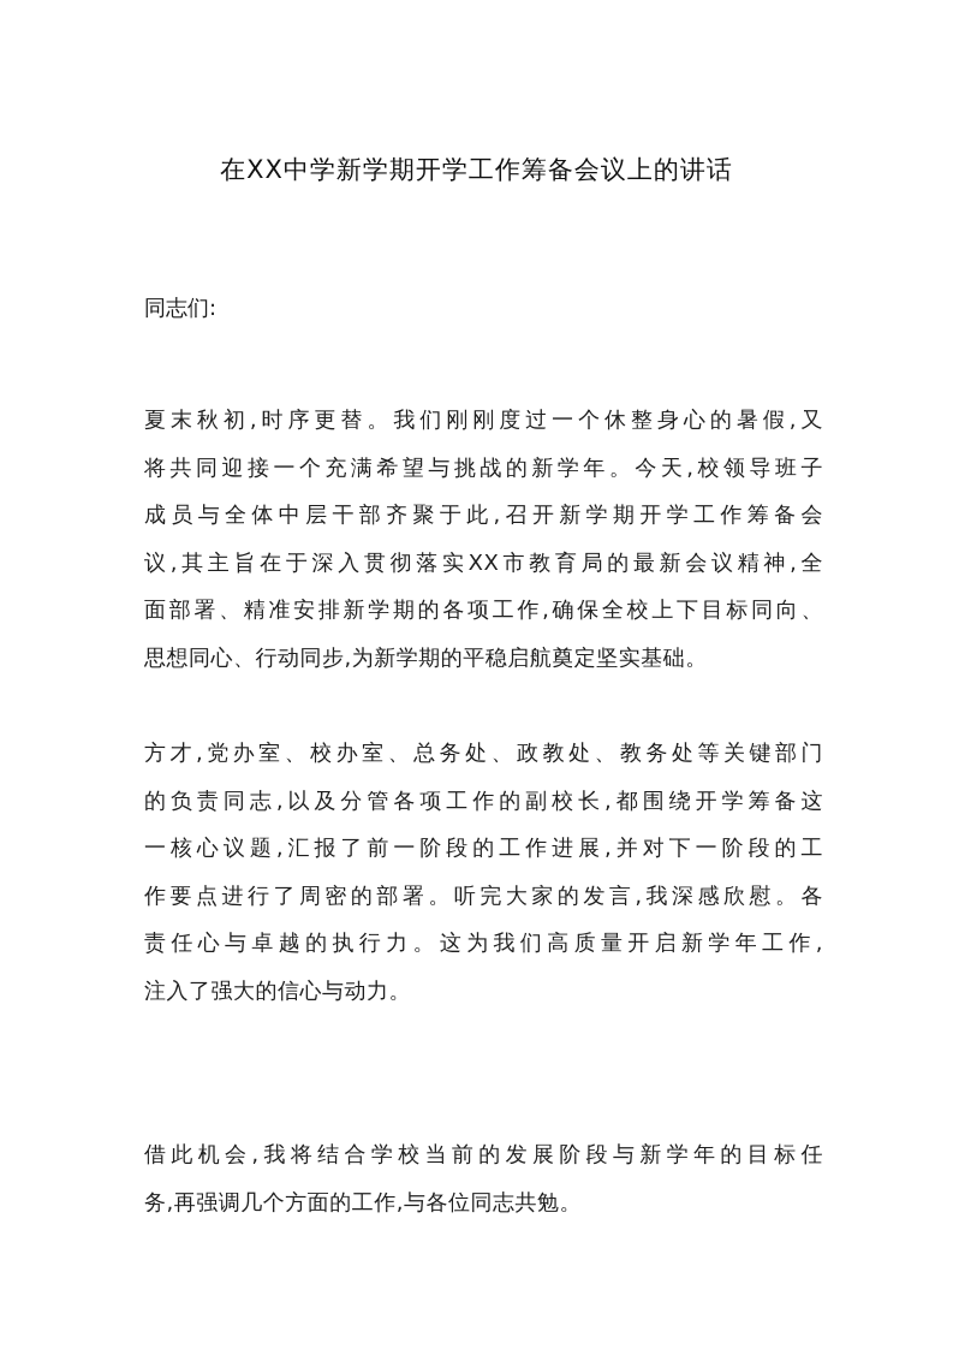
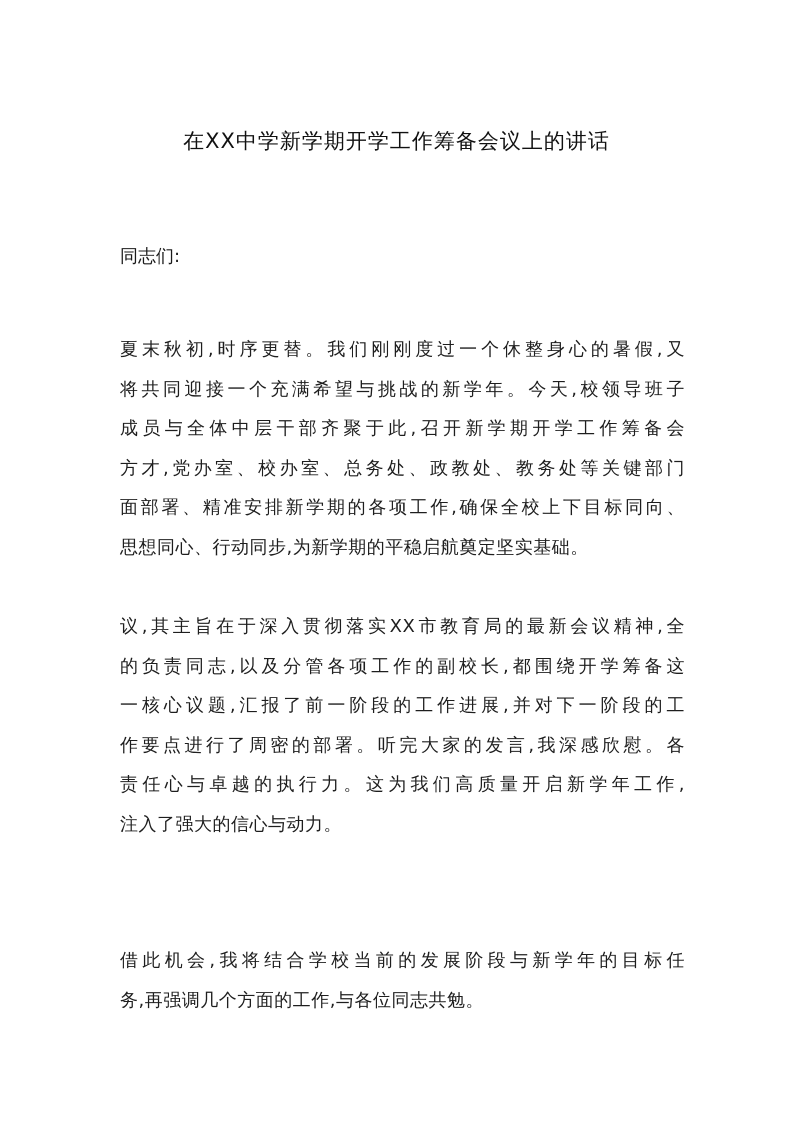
  在XX中学新学期开学工作筹备会议上的讲话
  同志们:
  夏末秋初,时序更替。我们刚刚度过一个休整身心的暑假,又
  将共同迎接一个充满希望与挑战的新学年。今天,校领导班子
  成员与全体中层干部齐聚于此,召开新学期开学工作筹备会
- 议,其主旨在于深入贯彻落实XX市教育局的最新会议精神,全
+ 方才,党办室、校办室、总务处、政教处、教务处等关键部门
  面部署、精准安排新学期的各项工作,确保全校上下目标同向、
  思想同心、行动同步,为新学期的平稳启航奠定坚实基础。
- 方才,党办室、校办室、总务处、政教处、教务处等关键部门
+ 议,其主旨在于深入贯彻落实XX市教育局的最新会议精神,全
  的负责同志,以及分管各项工作的副校长,都围绕开学筹备这
  一核心议题,汇报了前一阶段的工作进展,并对下一阶段的工
  作要点进行了周密的部署。听完大家的发言,我深感欣慰。各
  责任心与卓越的执行力。这为我们高质量开启新学年工作,
  注入了强大的信心与动力。
  借此机会,我将结合学校当前的发展阶段与新学年的目标任
  务,再强调几个方面的工作,与各位同志共勉。
